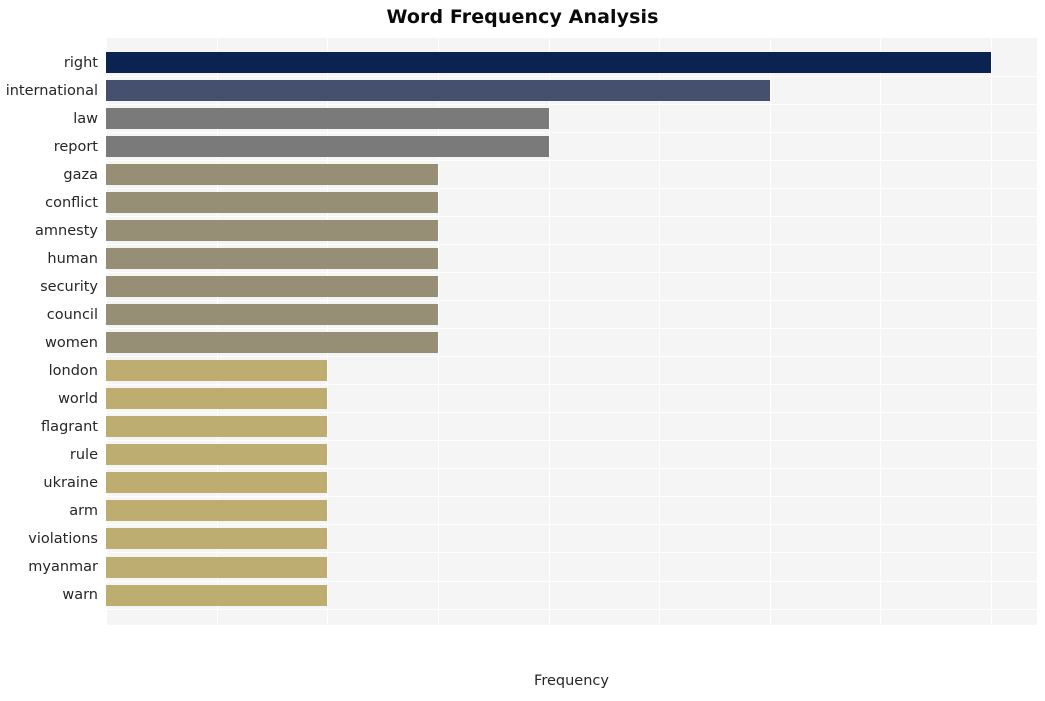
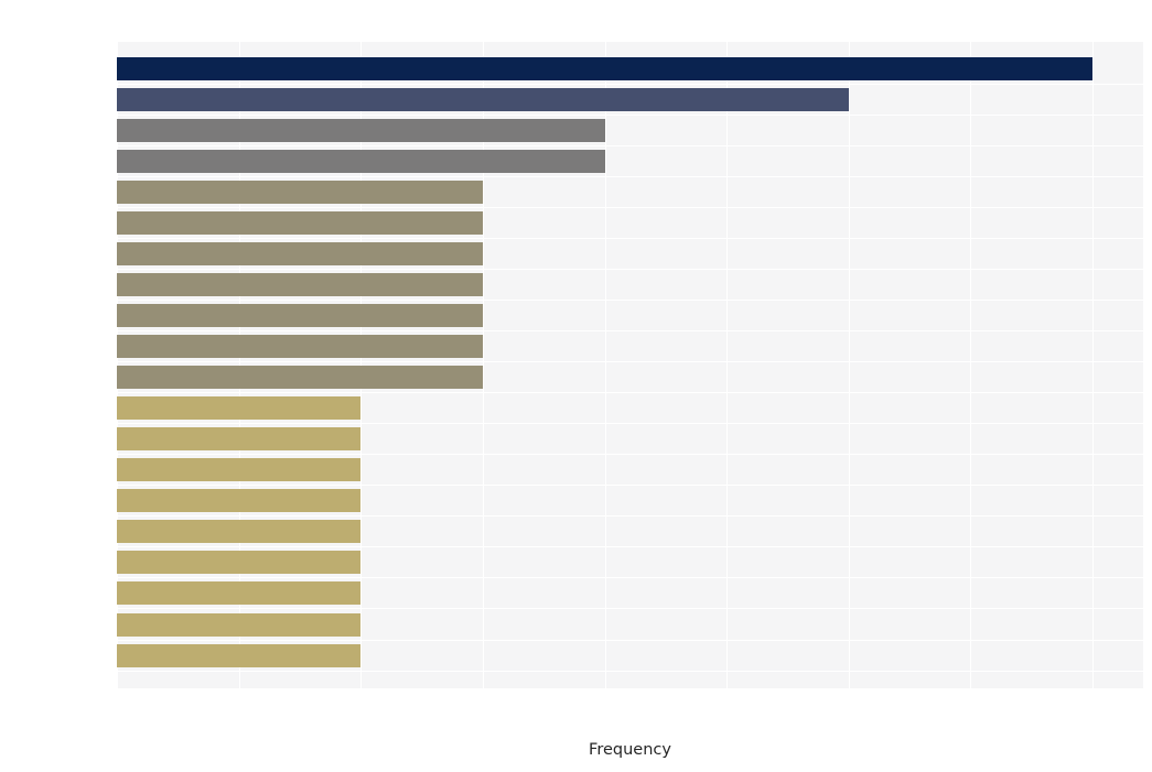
- Word Frequency Analysis
- right
- international
- law
- report
- gaza
- conflict
- amnesty
- human
- security
- council
- women
- london
- world
- flagrant
- rule
- ukraine
- arm
- violations
- myanmar
- warn
  Frequency
